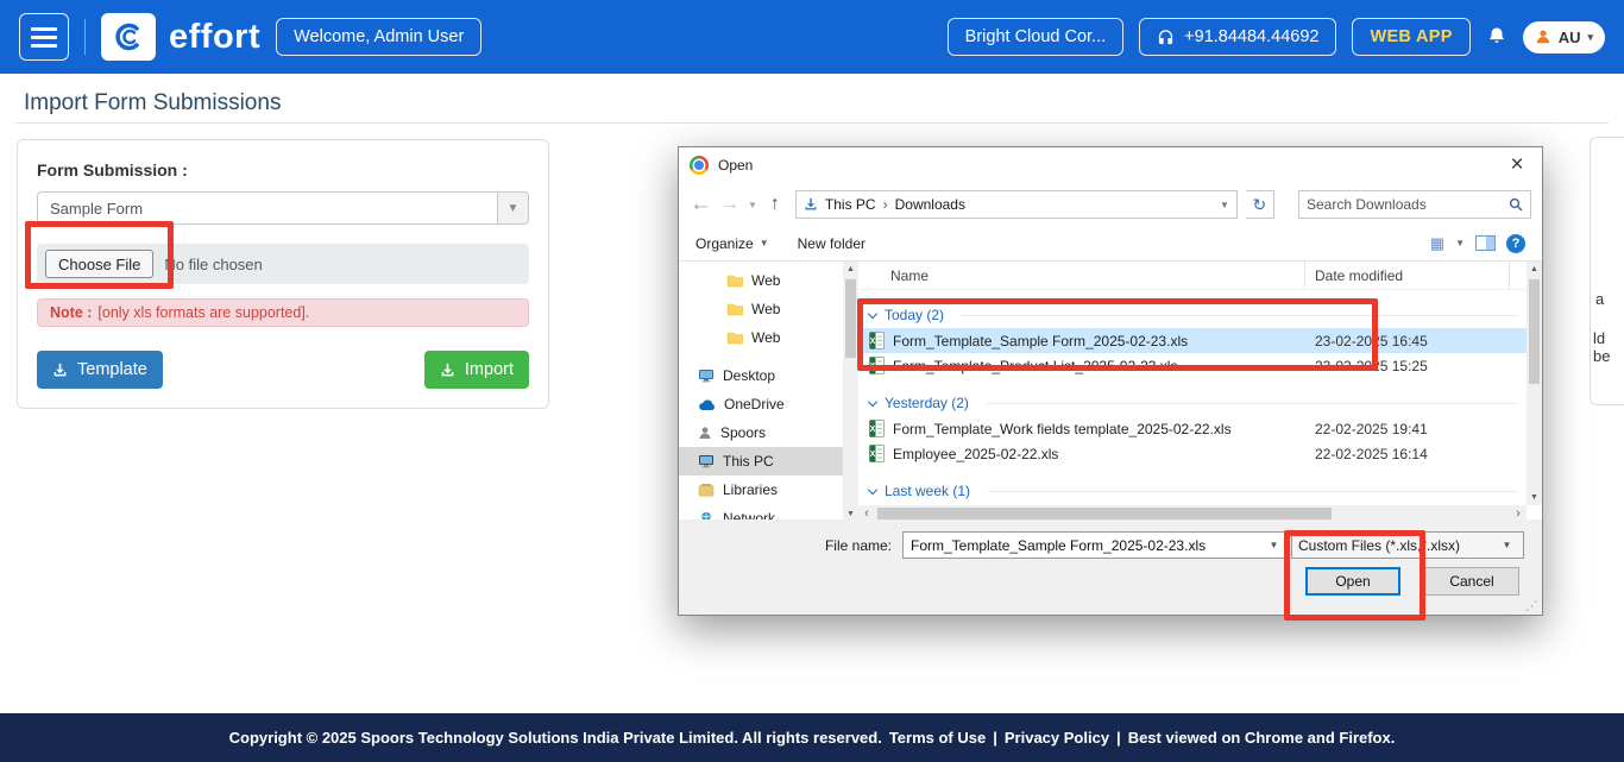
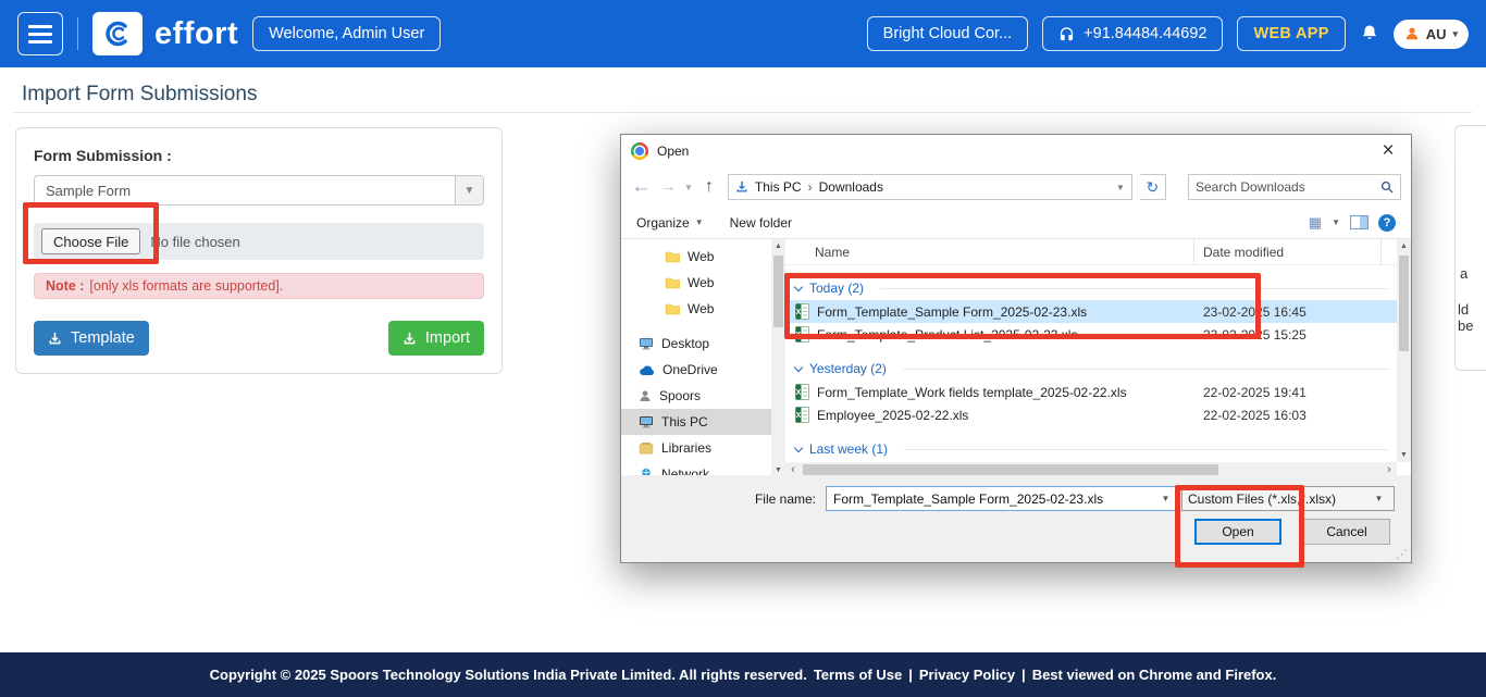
  effort
  Welcome, Admin User
  Bright Cloud Cor...
  +91.84484.44692
  WEB APP
  AU
  ▾
  Import Form Submissions
  Form Submission :
  Sample Form
  ▼
  Choose File
  No file chosen
  Note :
  [only xls formats are supported].
  Template
  Import
  a
  ld be
  Open
  ×
  ←
  →
  ▼
  ↑
  This PC
  ›
  Downloads
  ▼
  ↻
  Search Downloads
  Organize
  ▼
  New folder
  ▦
  ▼
  ?
  Web
  Web
  Web
  Desktop
  OneDrive
  Spoors
  This PC
  Libraries
  Network
  Name
  Date modified
  Today (2)
  Form_Template_Sample Form_2025-02-23.xls
  23-02-2025 16:45
  Form_Template_Product List_2025-02-23.xls
  23-02-2025 15:25
  Yesterday (2)
  Form_Template_Work fields template_2025-02-22.xls
  22-02-2025 19:41
  Employee_2025-02-22.xls
- 22-02-2025 16:14
+ 22-02-2025 16:03
  Last week (1)
  ‹
  ›
  File name:
  Form_Template_Sample Form_2025-02-23.xls
  ▼
  Custom Files (*.xls,*.xlsx)
  ▼
  Open
  Cancel
  ⋰
  Copyright © 2025 Spoors Technology Solutions India Private Limited. All rights reserved.
  Terms of Use
  |
  Privacy Policy
  |
  Best viewed on Chrome and Firefox.
